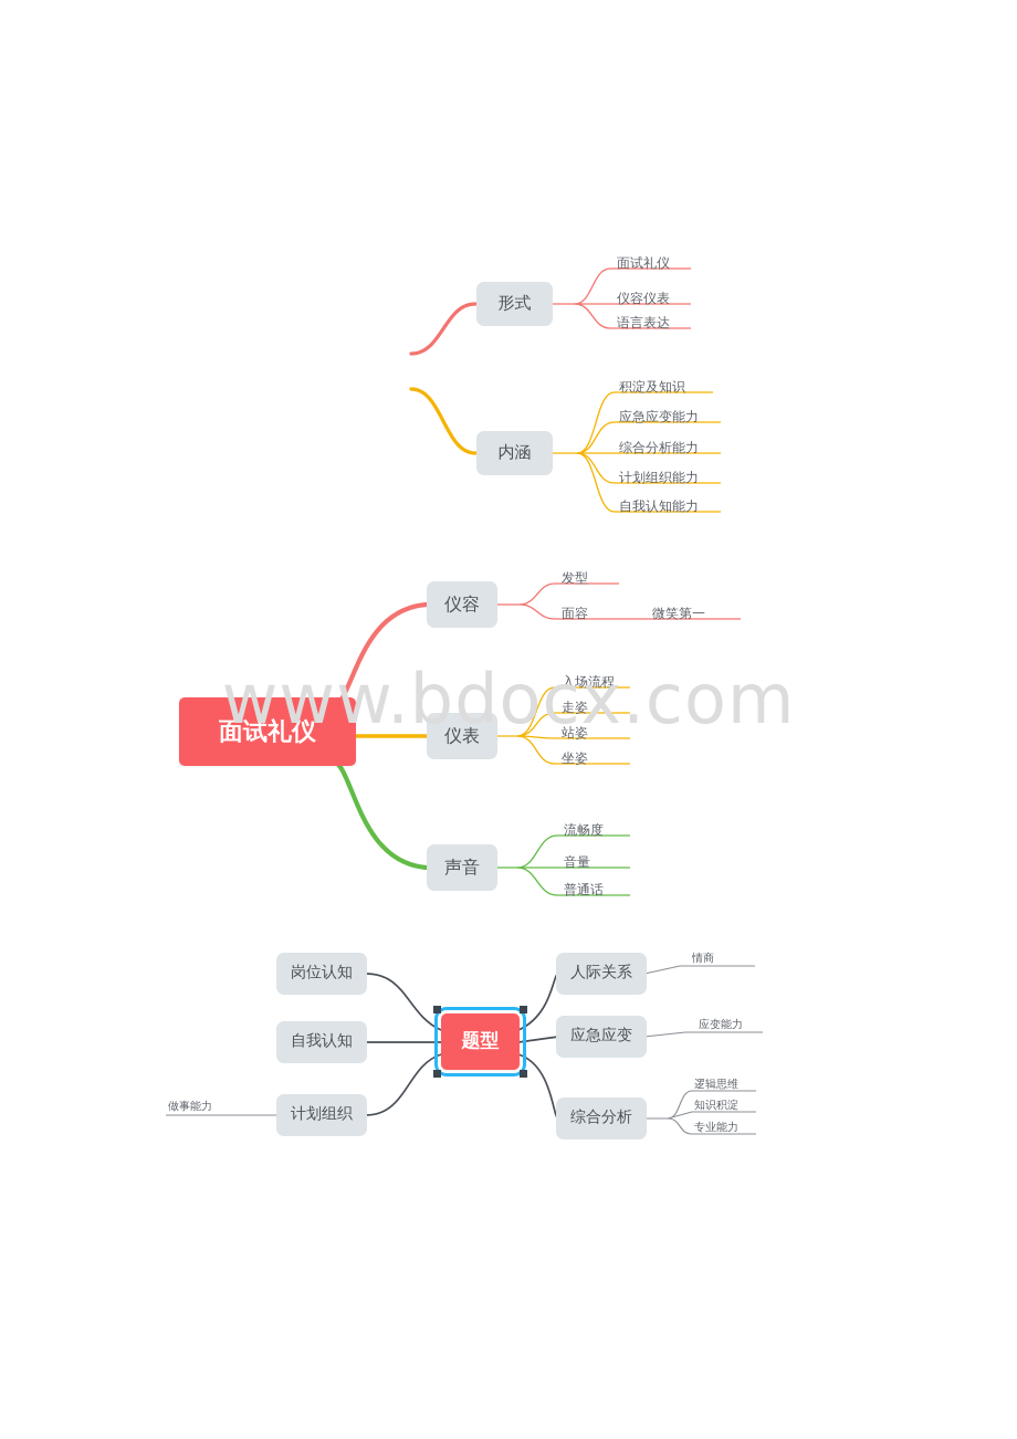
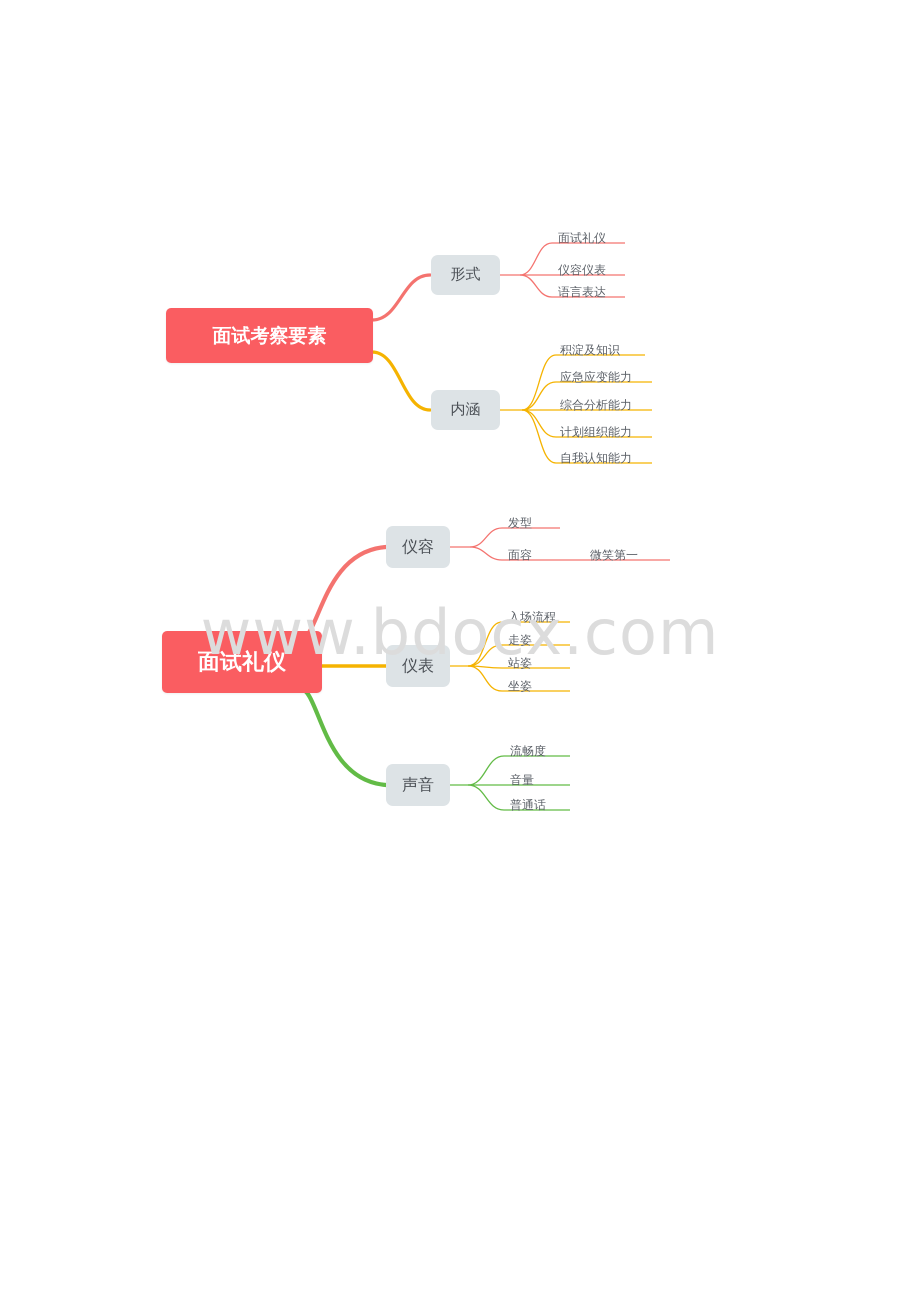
  www.bdocx.com
+ 面试考察要素
  形式
  内涵
  面试礼仪
  仪容仪表
  语言表达
  积淀及知识
  应急应变能力
  综合分析能力
  计划组织能力
  自我认知能力
  面试礼仪
  仪容
  仪表
  声音
  发型
  面容
  微笑第一
  入场流程
  走姿
  站姿
  坐姿
  流畅度
  音量
  普通话
- 岗位认知
- 自我认知
- 计划组织
- 题型
- 人际关系
- 应急应变
- 综合分析
- 做事能力
- 情商
- 应变能力
- 逻辑思维
- 知识积淀
- 专业能力
